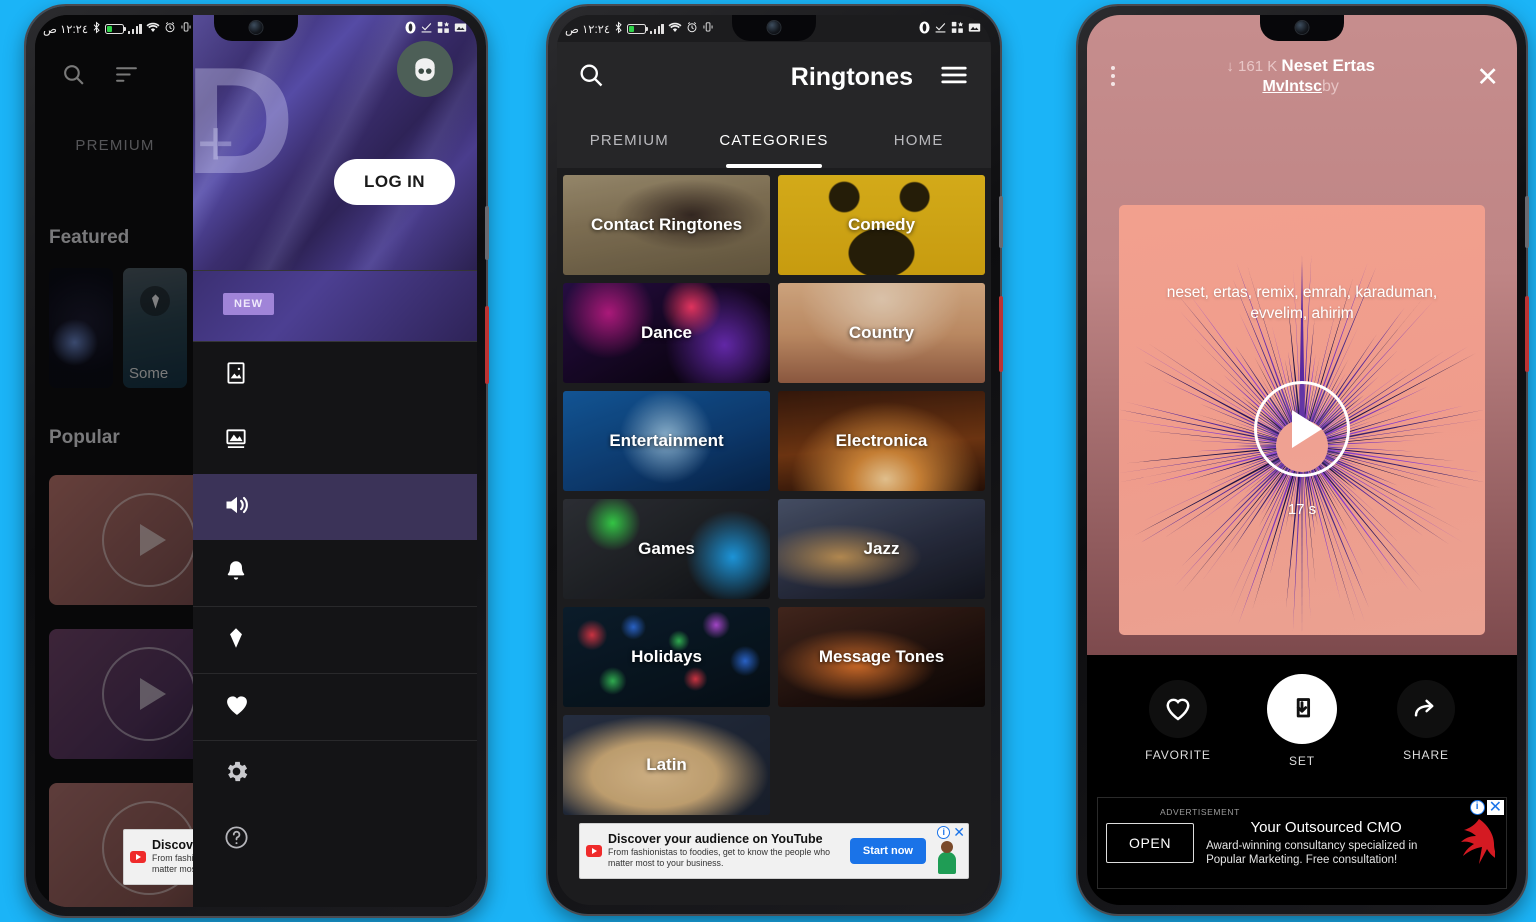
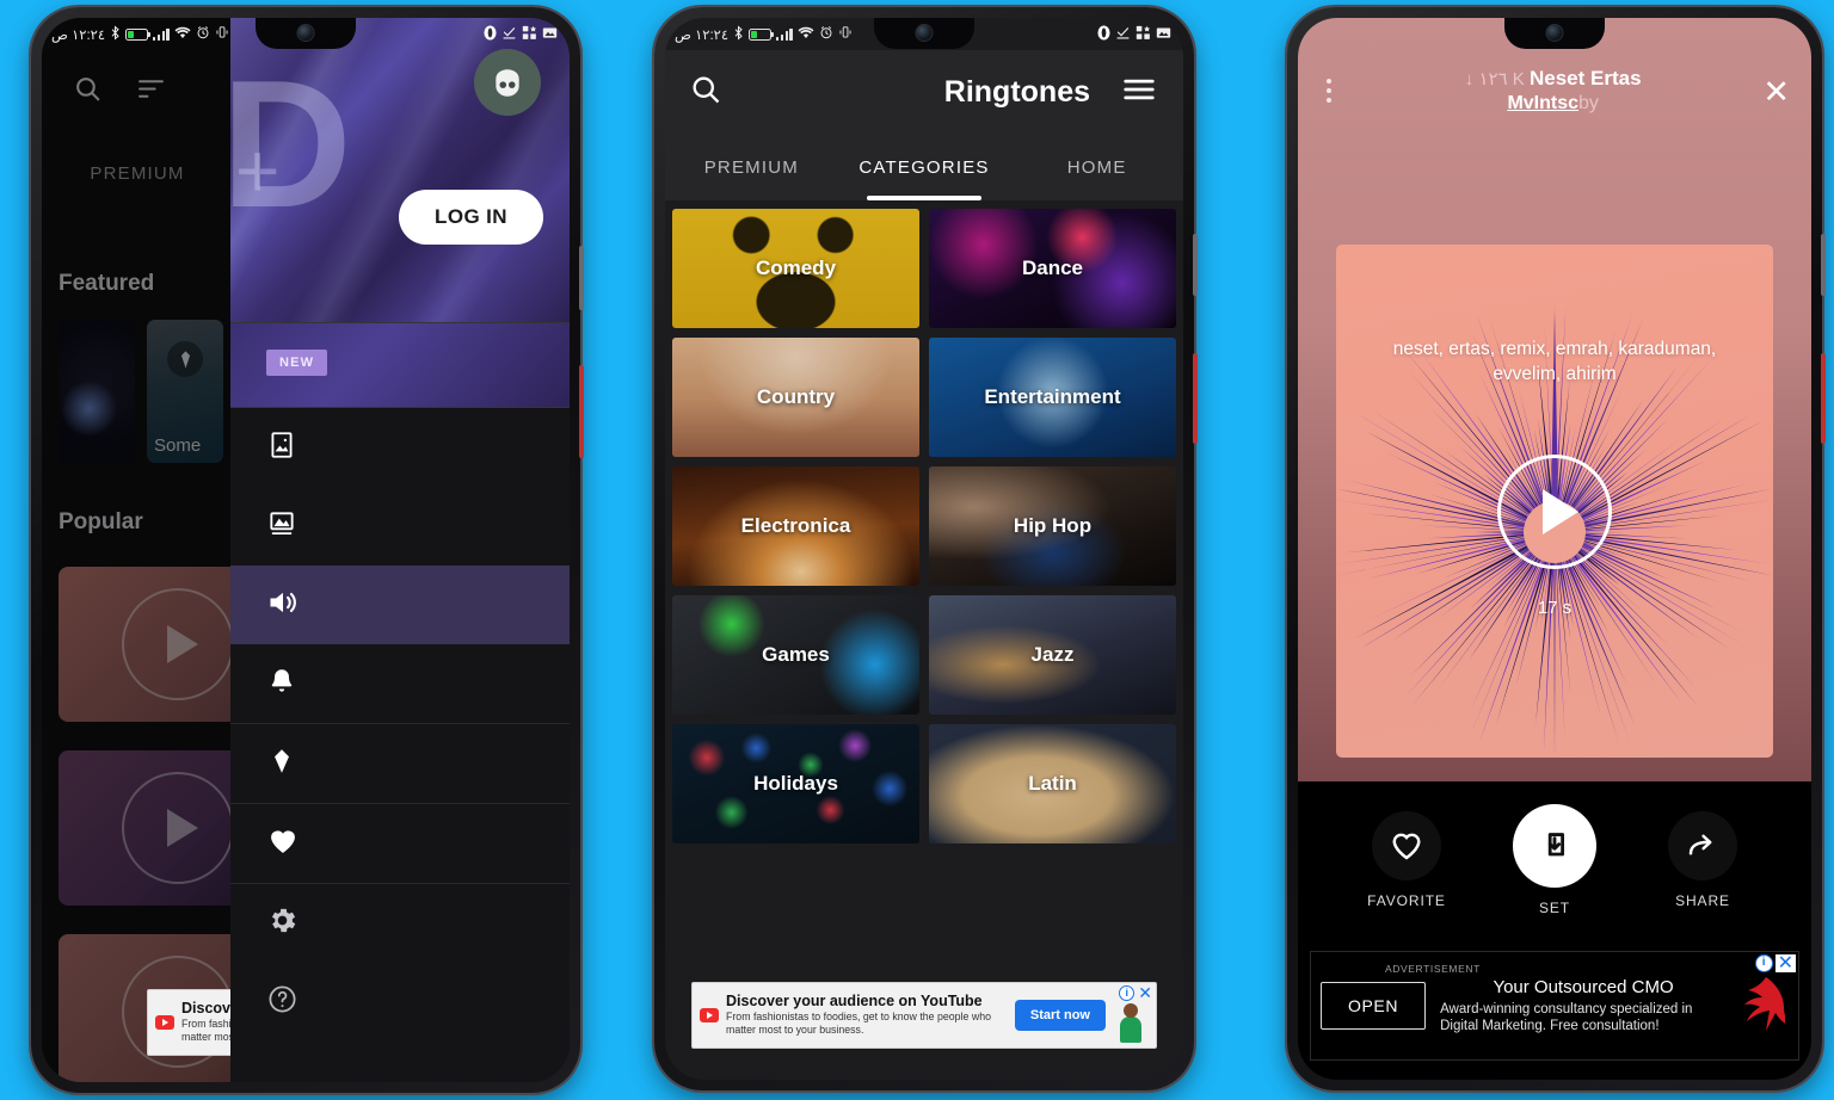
  PREMIUM
  Featured
  Some
  Popular
  +
  D
  LOG IN
  NEW
  ١٢:٢٤ ص
  Ringtones
  PREMIUM
  CATEGORIES
  HOME
- Contact Ringtones
  Comedy
  Dance
  Country
  Entertainment
  Electronica
+ Hip Hop
  Games
  Jazz
  Holidays
- Message Tones
  Latin
  i
  ✕
  Discover your audience on YouTube
  From fashionistas to foodies, get to know the people who matter most to your business.
  Start now
  ١٢:٢٤ ص
- ↓ 161 K Neset Ertas
+ ↓ ١٢٦ K Neset Ertas
  MvIntscby
  ✕
  neset, ertas, remix, emrah, karaduman, evvelim, ahirim
  17 s
  FAVORITE
  SET
  SHARE
  i
  ✕
  ADVERTISEMENT
  OPEN
  Your Outsourced CMO
- Award-winning consultancy specialized in Popular Marketing. Free consultation!
+ Award-winning consultancy specialized in Digital Marketing. Free consultation!
